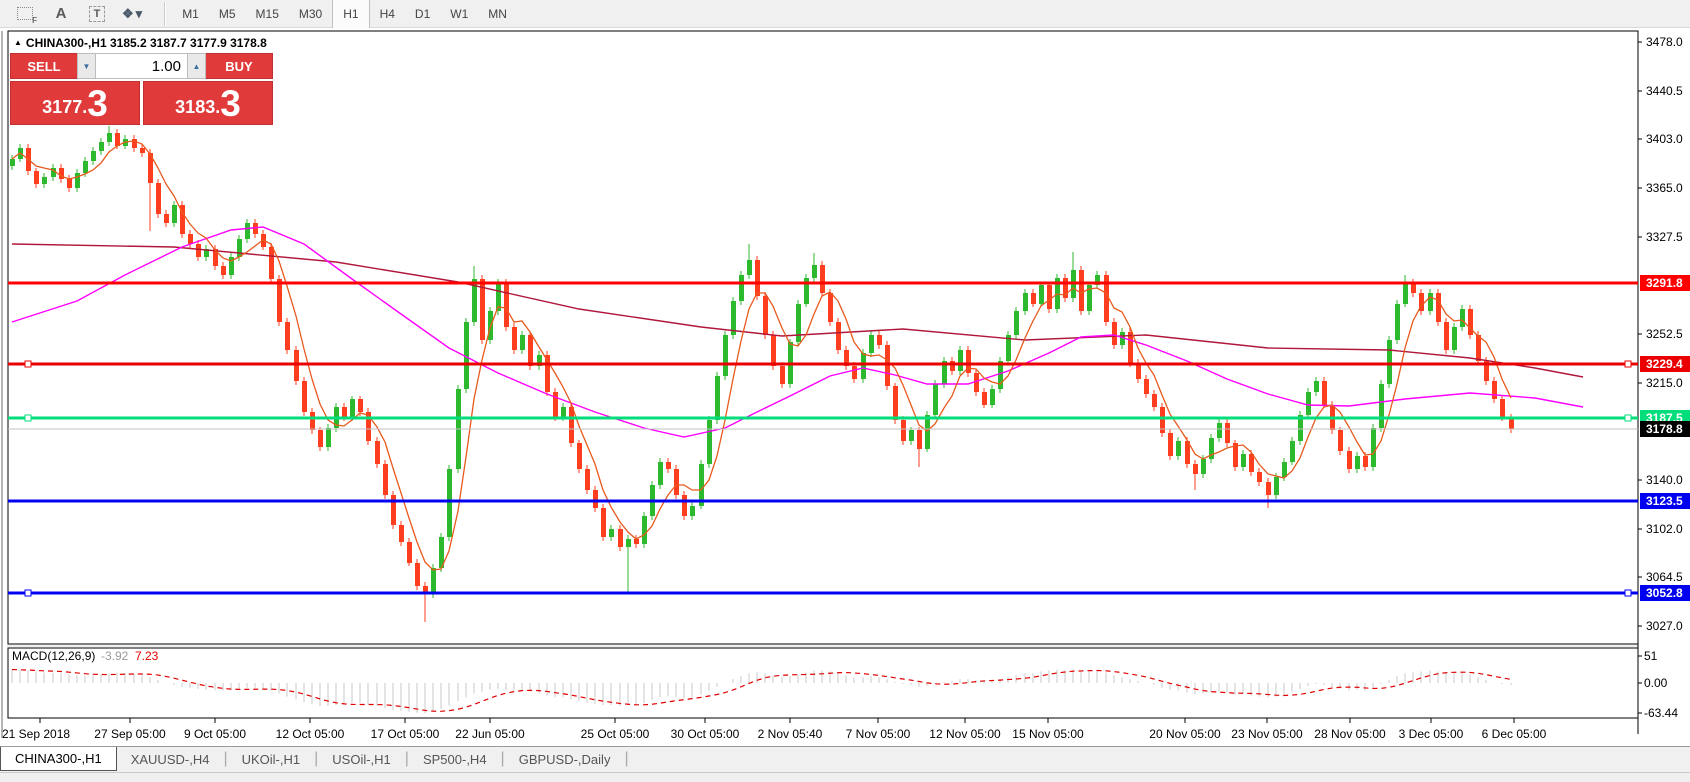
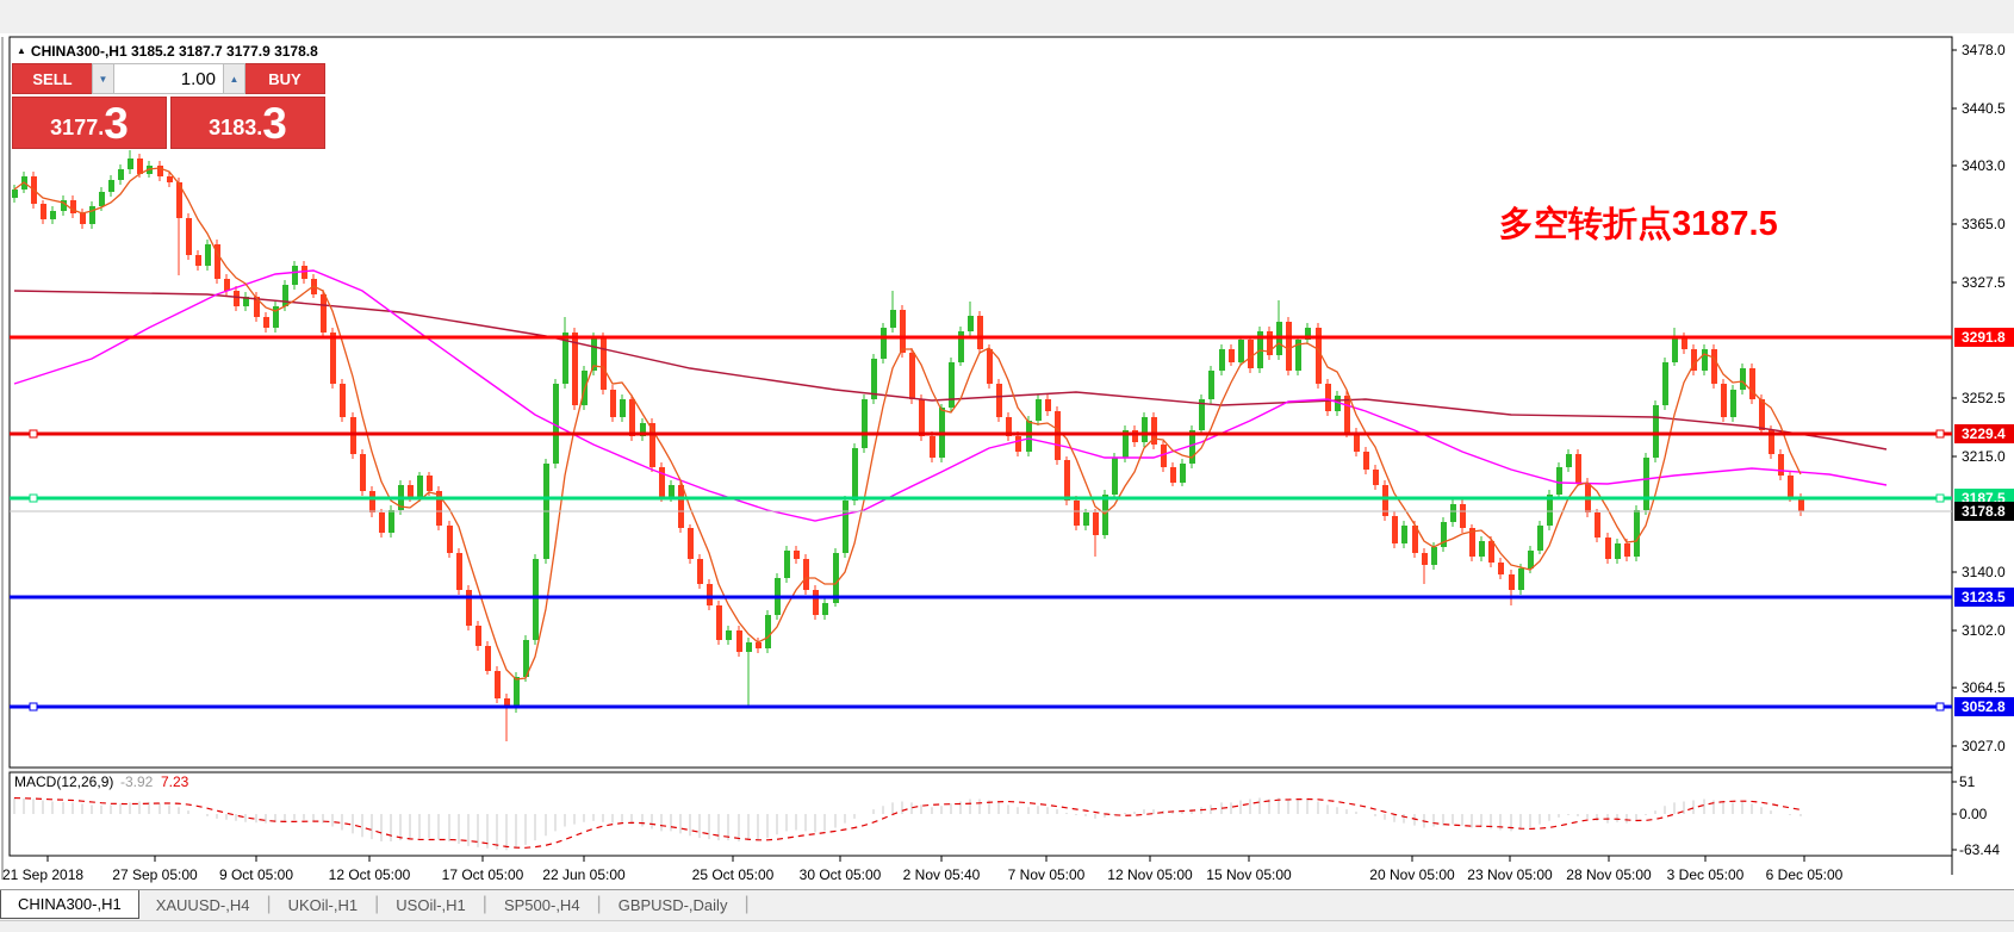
- A
- T
- ❖
- ▾
- M1
- M5
- M15
- M30
- H1
- H4
- D1
- W1
- MN
  3478.0
  3440.5
  3403.0
  3365.0
  3327.5
  3252.5
  3215.0
  3140.0
  3102.0
  3064.5
  3027.0
  3291.8
  3229.4
  3187.5
  3123.5
  3052.8
  3178.8
  51
  0.00
  -63.44
  MACD(12,26,9)
  -3.92
  7.23
  21 Sep 2018
  27 Sep 05:00
  9 Oct 05:00
  12 Oct 05:00
  17 Oct 05:00
  22 Jun 05:00
  25 Oct 05:00
  30 Oct 05:00
  2 Nov 05:40
  7 Nov 05:00
  12 Nov 05:00
  15 Nov 05:00
  20 Nov 05:00
  23 Nov 05:00
  28 Nov 05:00
  3 Dec 05:00
  6 Dec 05:00
  ▲ CHINA300-,H1 3185.2 3187.7 3177.9 3178.8
  SELL
  ▼
  1.00
  ▲
  BUY
  3177
  .
  3
  3183
  .
  3
+ 多空转折点3187.5
  CHINA300-,H1
  XAUUSD-,H4
  |
  UKOil-,H1
  |
  USOil-,H1
  |
  SP500-,H4
  |
  GBPUSD-,Daily
  |
